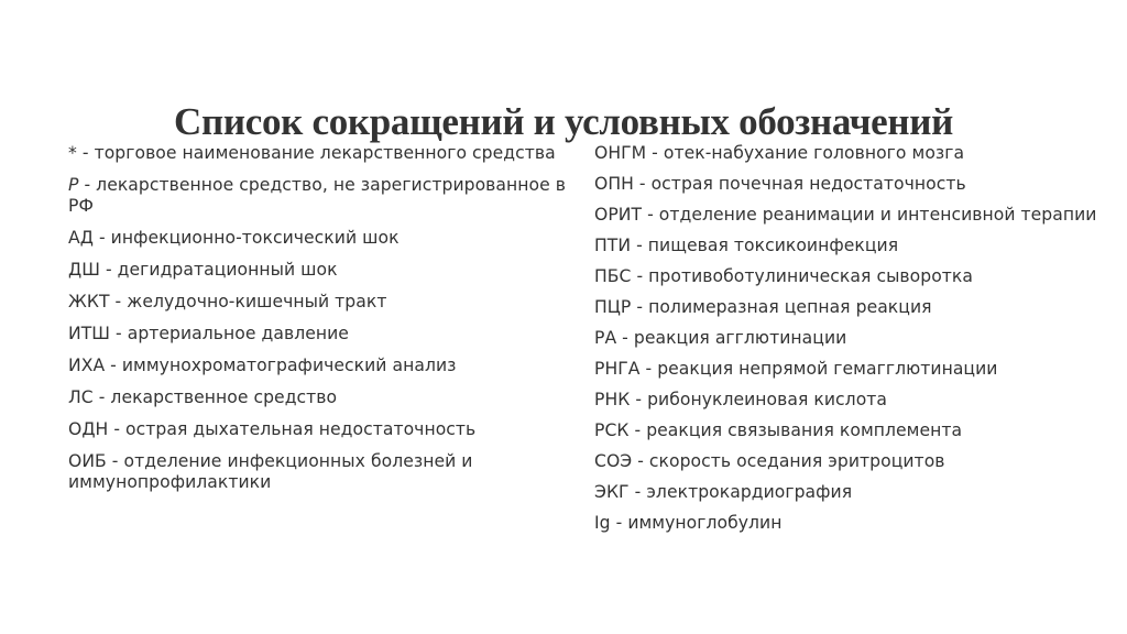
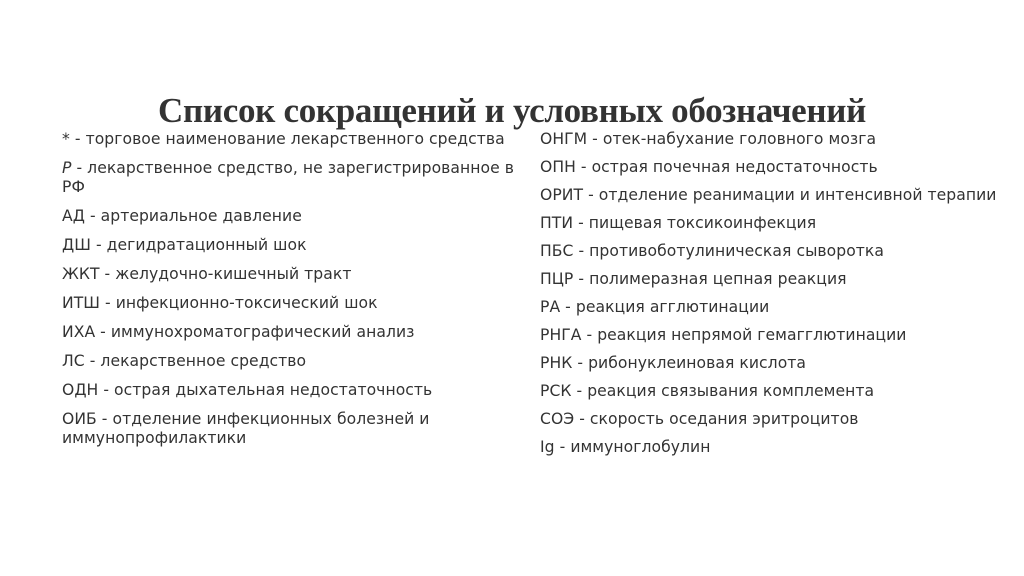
  Список сокращений и условных обозначений
  * - торговое наименование лекарственного средства
  Р - лекарственное средство, не зарегистрированное в РФ
- АД - инфекционно-токсический шок
+ АД - артериальное давление
  ДШ - дегидратационный шок
  ЖКТ - желудочно-кишечный тракт
- ИТШ - артериальное давление
+ ИТШ - инфекционно-токсический шок
  ИХА - иммунохроматографический анализ
  ЛС - лекарственное средство
  ОДН - острая дыхательная недостаточность
  ОИБ - отделение инфекционных болезней и иммунопрофилактики
  ОНГМ - отек-набухание головного мозга
  ОПН - острая почечная недостаточность
  ОРИТ - отделение реанимации и интенсивной терапии
  ПТИ - пищевая токсикоинфекция
  ПБС - противоботулиническая сыворотка
  ПЦР - полимеразная цепная реакция
  РА - реакция агглютинации
  РНГА - реакция непрямой гемагглютинации
  РНК - рибонуклеиновая кислота
  РСК - реакция связывания комплемента
  СОЭ - скорость оседания эритроцитов
- ЭКГ - электрокардиография
  Ig - иммуноглобулин
